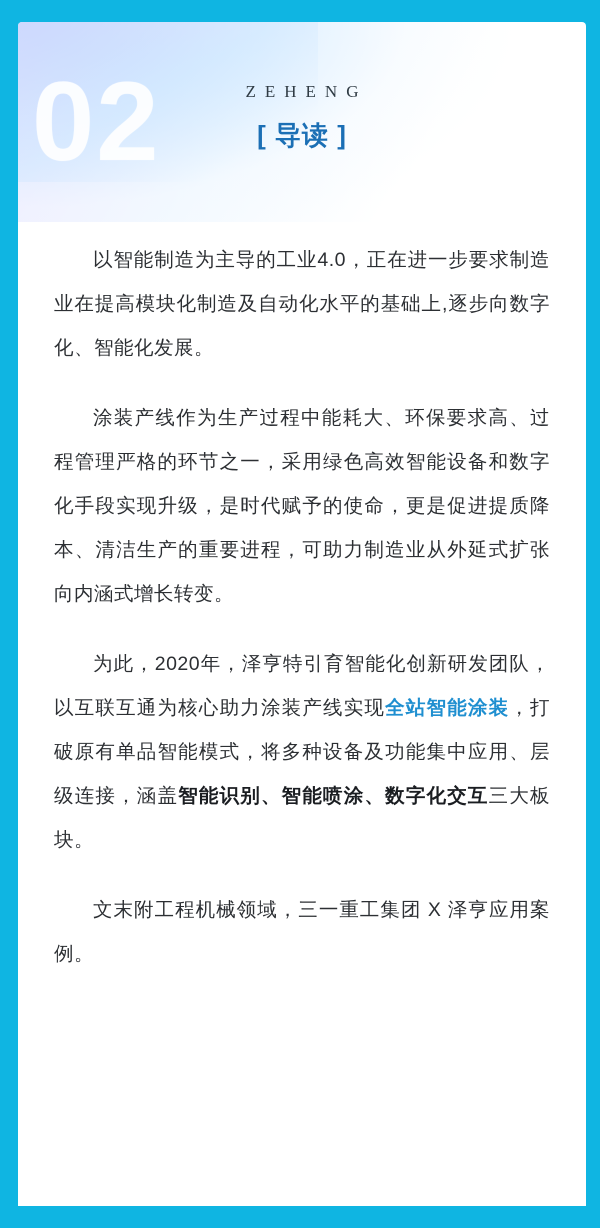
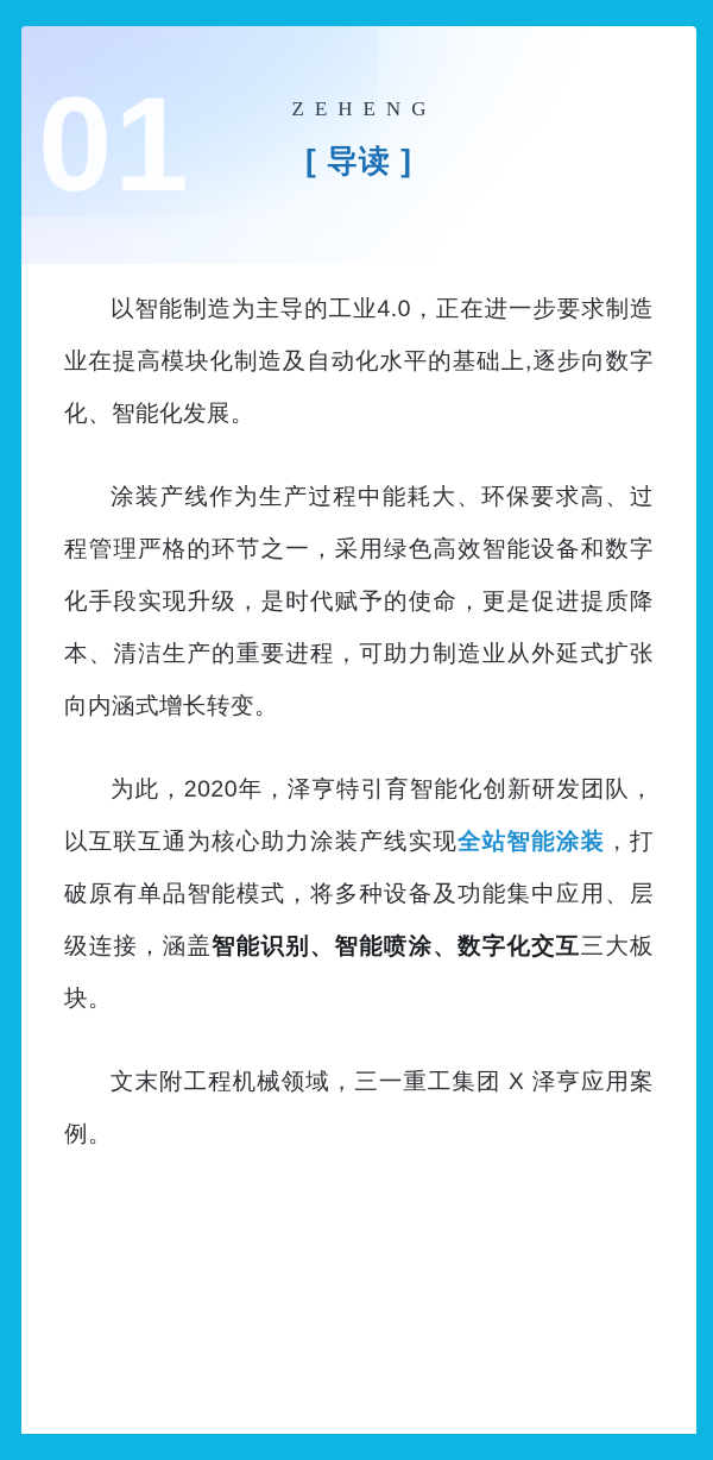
- 02
+ 01
  ZEHENG
  [ 导读 ]
  以智能制造为主导的工业4.0，正在进一步要求制造业在提高模块化制造及自动化水平的基础上,逐步向数字化、智能化发展。
  涂装产线作为生产过程中能耗大、环保要求高、过程管理严格的环节之一，采用绿色高效智能设备和数字化手段实现升级，是时代赋予的使命，更是促进提质降本、清洁生产的重要进程，可助力制造业从外延式扩张向内涵式增长转变。
  为此，2020年，泽亨特引育智能化创新研发团队，以互联互通为核心助力涂装产线实现全站智能涂装，打破原有单品智能模式，将多种设备及功能集中应用、层级连接，涵盖智能识别、智能喷涂、数字化交互三大板块。
  文末附工程机械领域，三一重工集团 X 泽亨应用案例。
